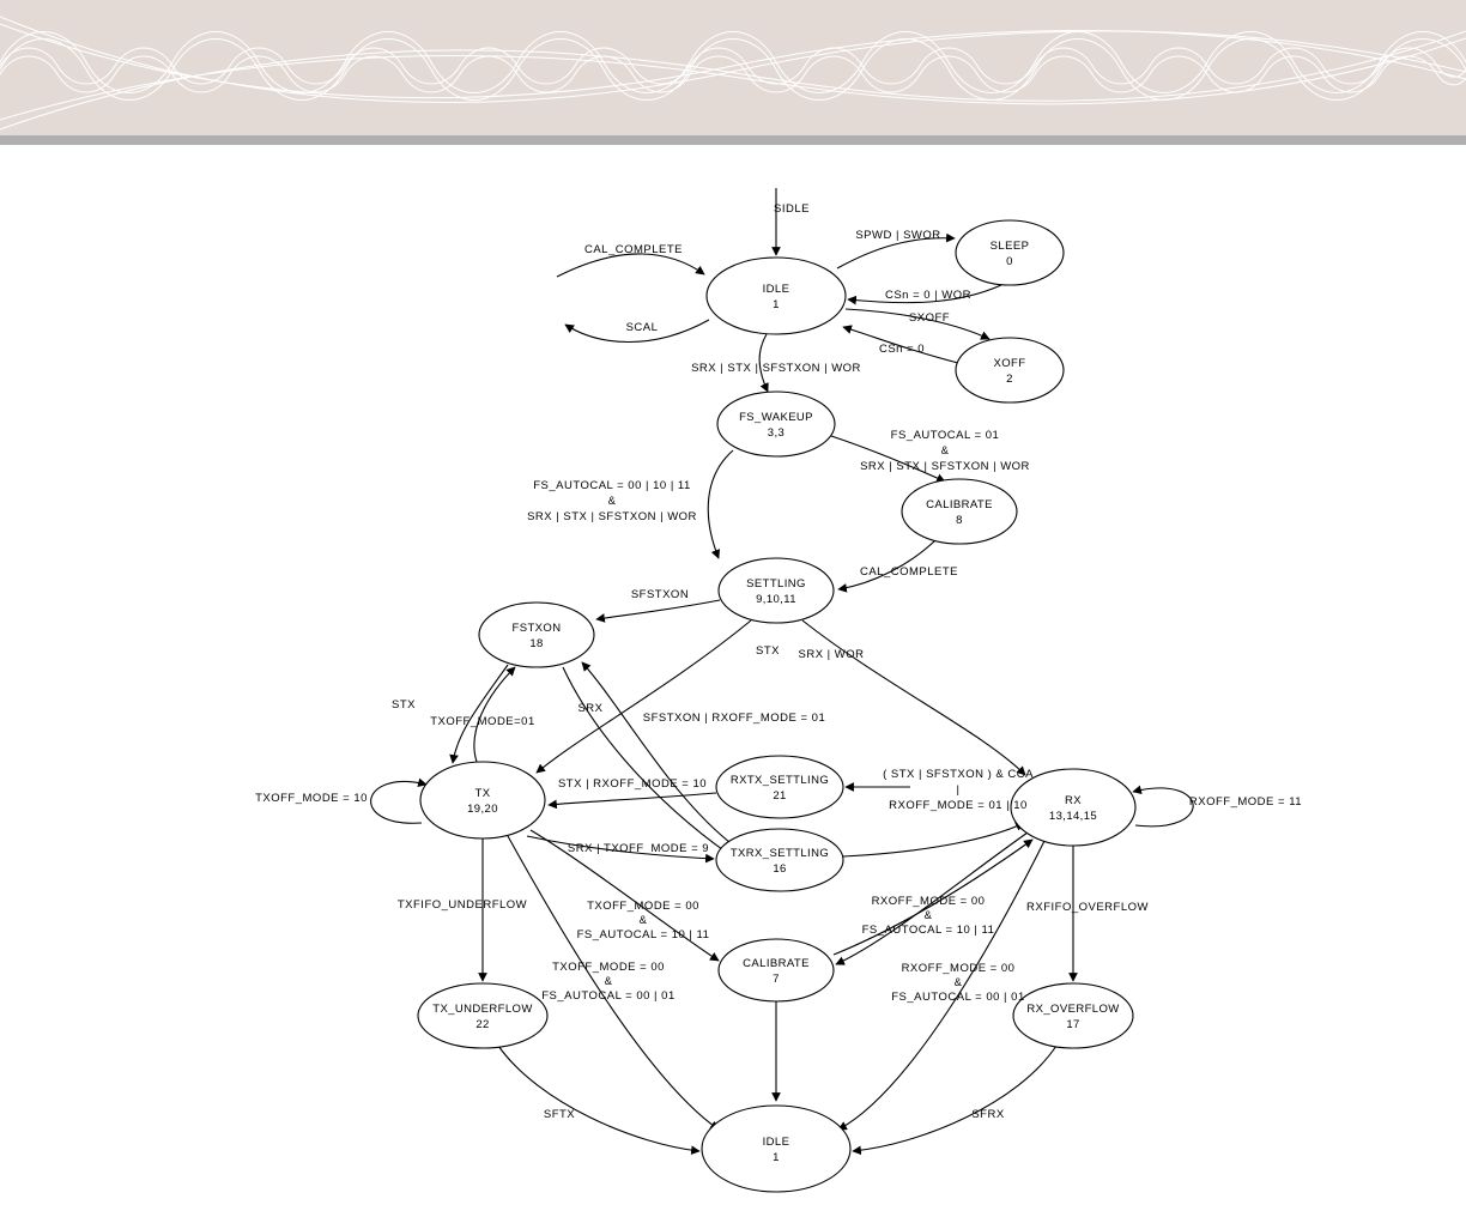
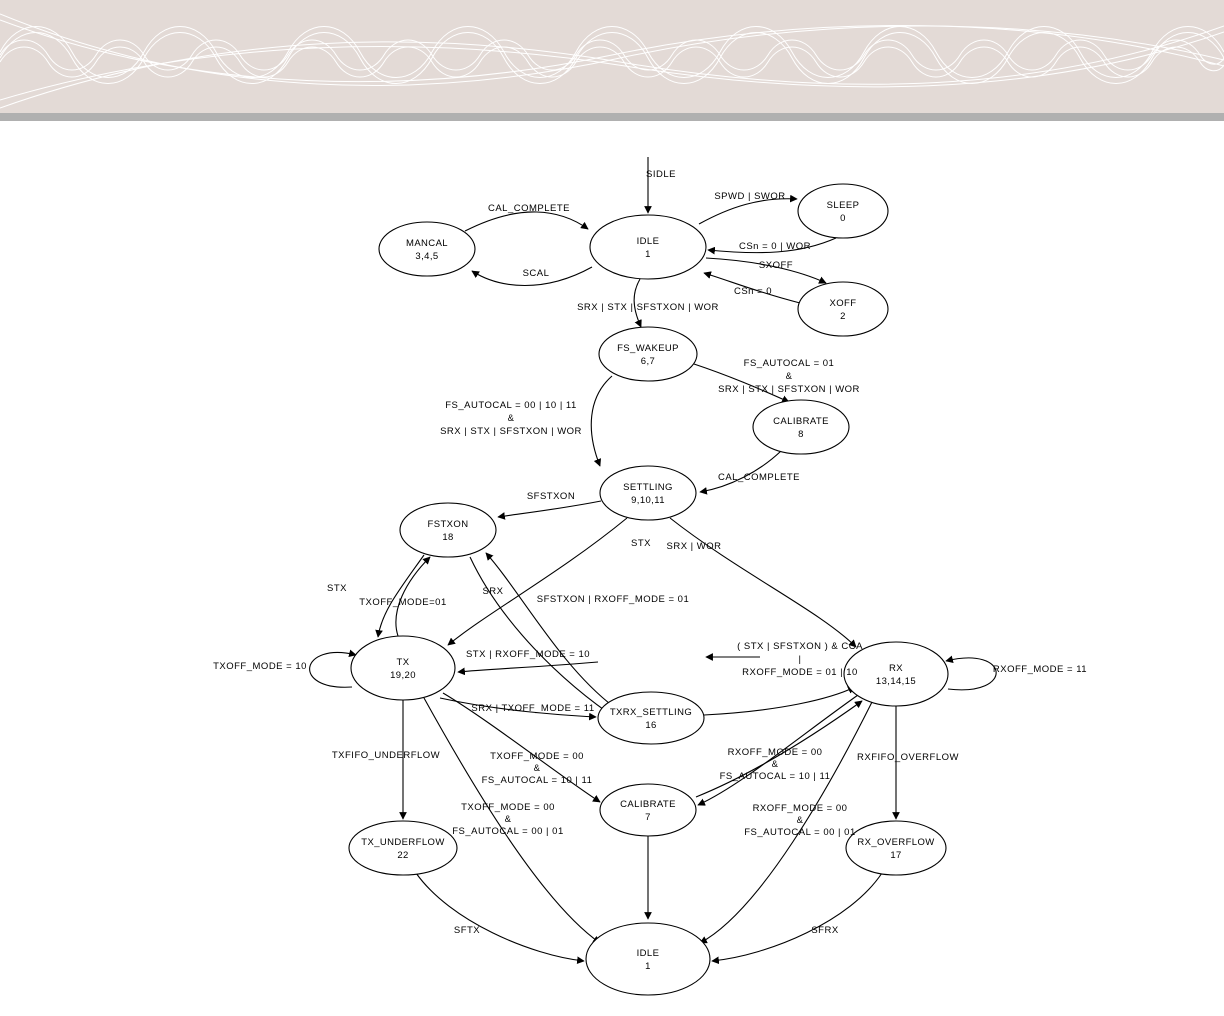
  IDLE
  1
+ MANCAL
+ 3,4,5
  SLEEP
  0
  XOFF
  2
  FS_WAKEUP
- 3,3
+ 6,7
  CALIBRATE
  8
  SETTLING
  9,10,11
  FSTXON
  18
  TX
  19,20
  RX
  13,14,15
- RXTX_SETTLING
- 21
  TXRX_SETTLING
  16
  CALIBRATE
  7
  TX_UNDERFLOW
  22
  RX_OVERFLOW
  17
  IDLE
  1
  SIDLE
  CAL_COMPLETE
  SCAL
  SPWD | SWOR
  CSn = 0 | WOR
  SXOFF
  CSn = 0
  SRX | STX | SFSTXON | WOR
  FS_AUTOCAL = 01
  &
  SRX | STX | SFSTXON | WOR
  FS_AUTOCAL = 00 | 10 | 11
  &
  SRX | STX | SFSTXON | WOR
  CAL_COMPLETE
  SFSTXON
  STX
  SRX | WOR
  STX
  TXOFF_MODE=01
  SRX
  SFSTXON | RXOFF_MODE = 01
  STX | RXOFF_MODE = 10
  ( STX | SFSTXON ) & CCA
  |
  RXOFF_MODE = 01 | 10
  TXOFF_MODE = 10
  RXOFF_MODE = 11
- SRX | TXOFF_MODE = 9
+ SRX | TXOFF_MODE = 11
  TXFIFO_UNDERFLOW
  TXOFF_MODE = 00
  &
  FS_AUTOCAL = 10 | 11
  TXOFF_MODE = 00
  &
  FS_AUTOCAL = 00 | 01
  RXOFF_MODE = 00
  &
  FS_AUTOCAL = 10 | 11
  RXFIFO_OVERFLOW
  RXOFF_MODE = 00
  &
  FS_AUTOCAL = 00 | 01
  SFTX
  SFRX
